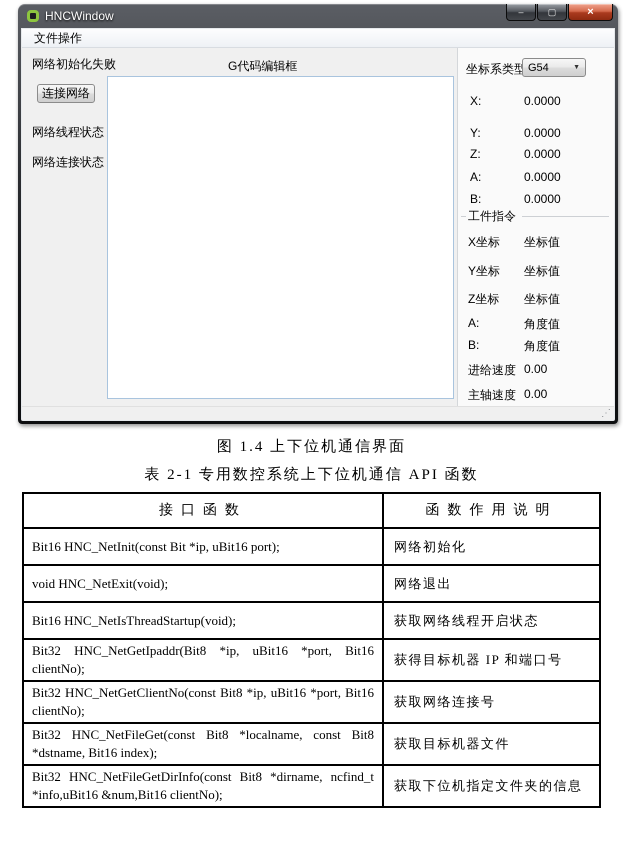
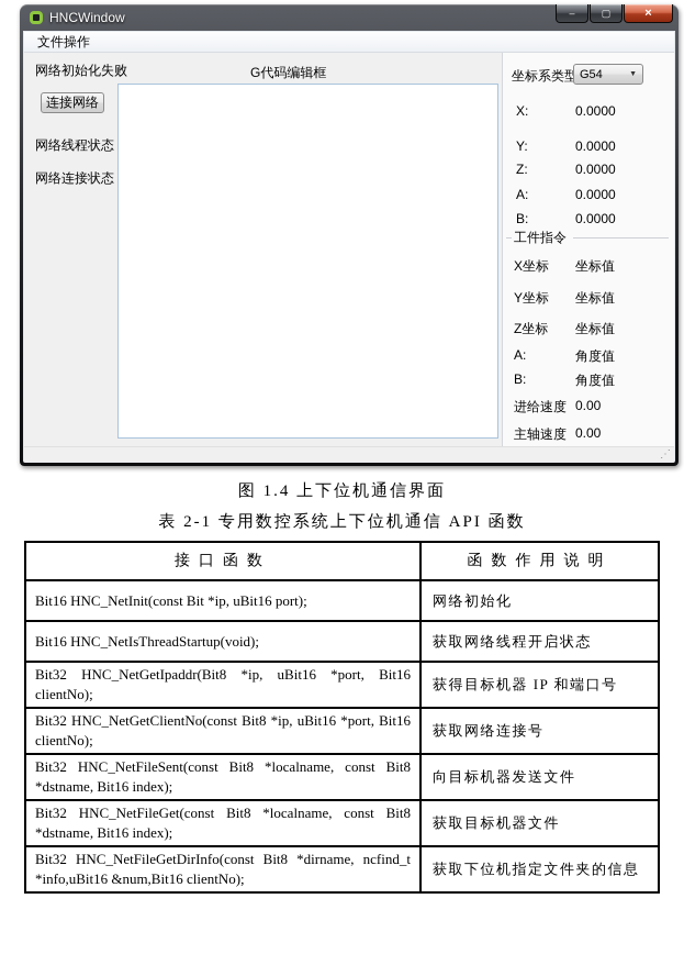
  HNCWindow
  –
  ▢
  ×
  文件操作
  网络初始化失败
  连接网络
  网络线程状态
  网络连接状态
  G代码编辑框
  坐标系类型
  G54
  X:
  0.0000
  Y:
  0.0000
  Z:
  0.0000
  A:
  0.0000
  B:
  0.0000
  工件指令
  X坐标
  坐标值
  Y坐标
  坐标值
  Z坐标
  坐标值
  A:
  角度值
  B:
  角度值
  进给速度
  0.00
  主轴速度
  0.00
  ⋰
  图 1.4 上下位机通信界面
  表 2-1 专用数控系统上下位机通信 API 函数
  接口函数	函数作用说明
  Bit16 HNC_NetInit(const Bit *ip, uBit16 port);	网络初始化
- void HNC_NetExit(void);	网络退出
  Bit16 HNC_NetIsThreadStartup(void);	获取网络线程开启状态
  Bit32 HNC_NetGetIpaddr(Bit8 *ip, uBit16 *port, Bit16 clientNo);	获得目标机器 IP 和端口号
  Bit32 HNC_NetGetClientNo(const Bit8 *ip, uBit16 *port, Bit16 clientNo);	获取网络连接号
+ Bit32 HNC_NetFileSent(const Bit8 *localname, const Bit8 *dstname, Bit16 index);	向目标机器发送文件
  Bit32 HNC_NetFileGet(const Bit8 *localname, const Bit8 *dstname, Bit16 index);	获取目标机器文件
  Bit32 HNC_NetFileGetDirInfo(const Bit8 *dirname, ncfind_t *info,uBit16 &num,Bit16 clientNo);	获取下位机指定文件夹的信息
